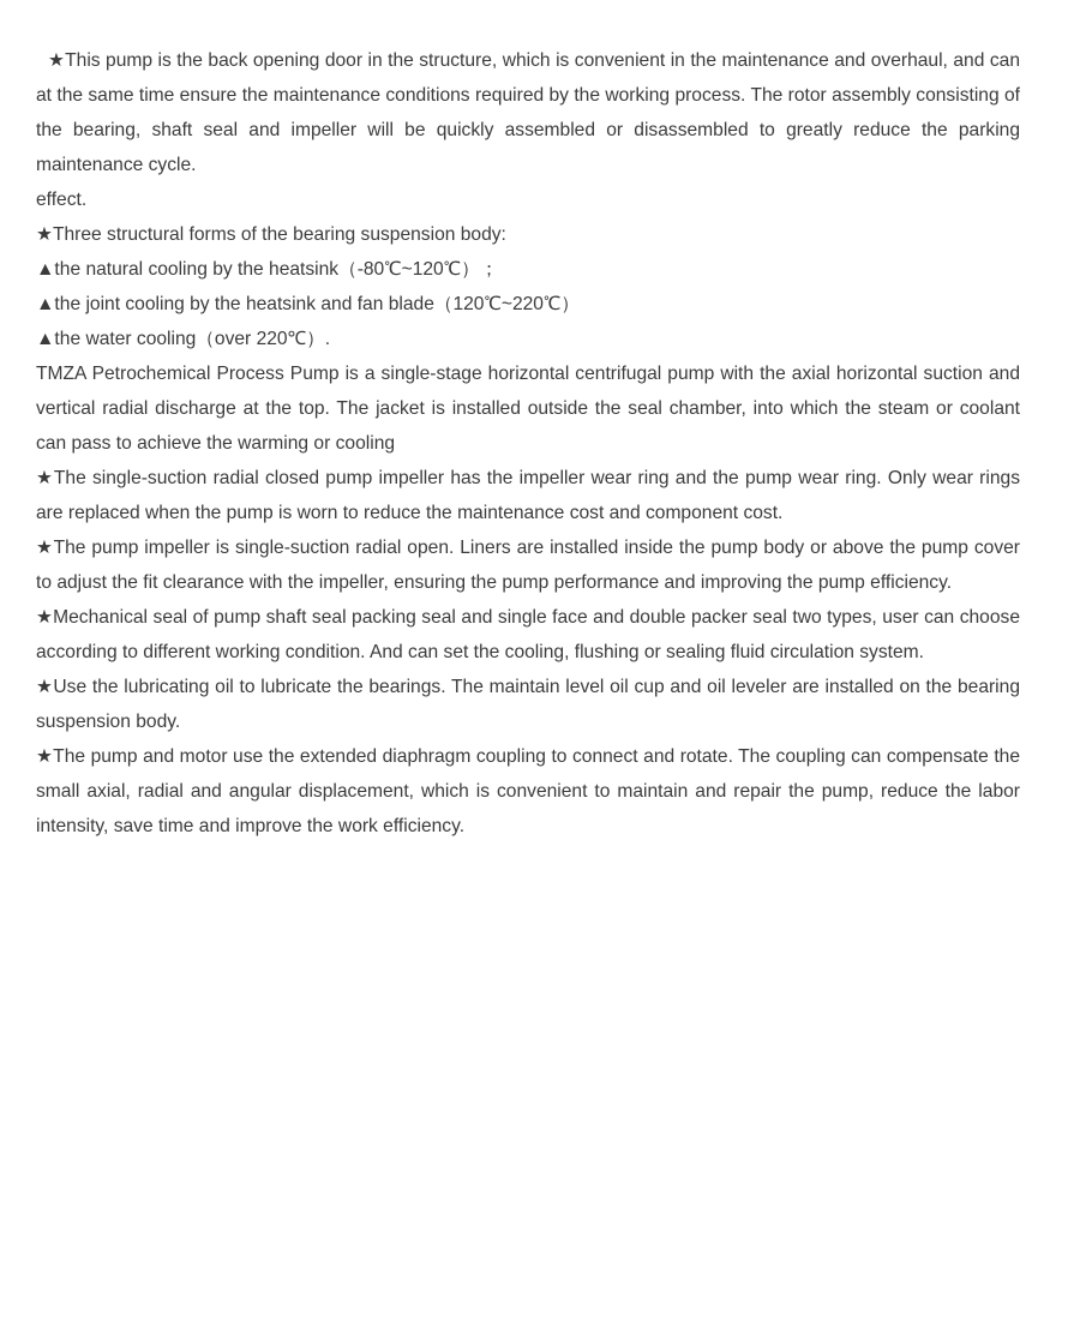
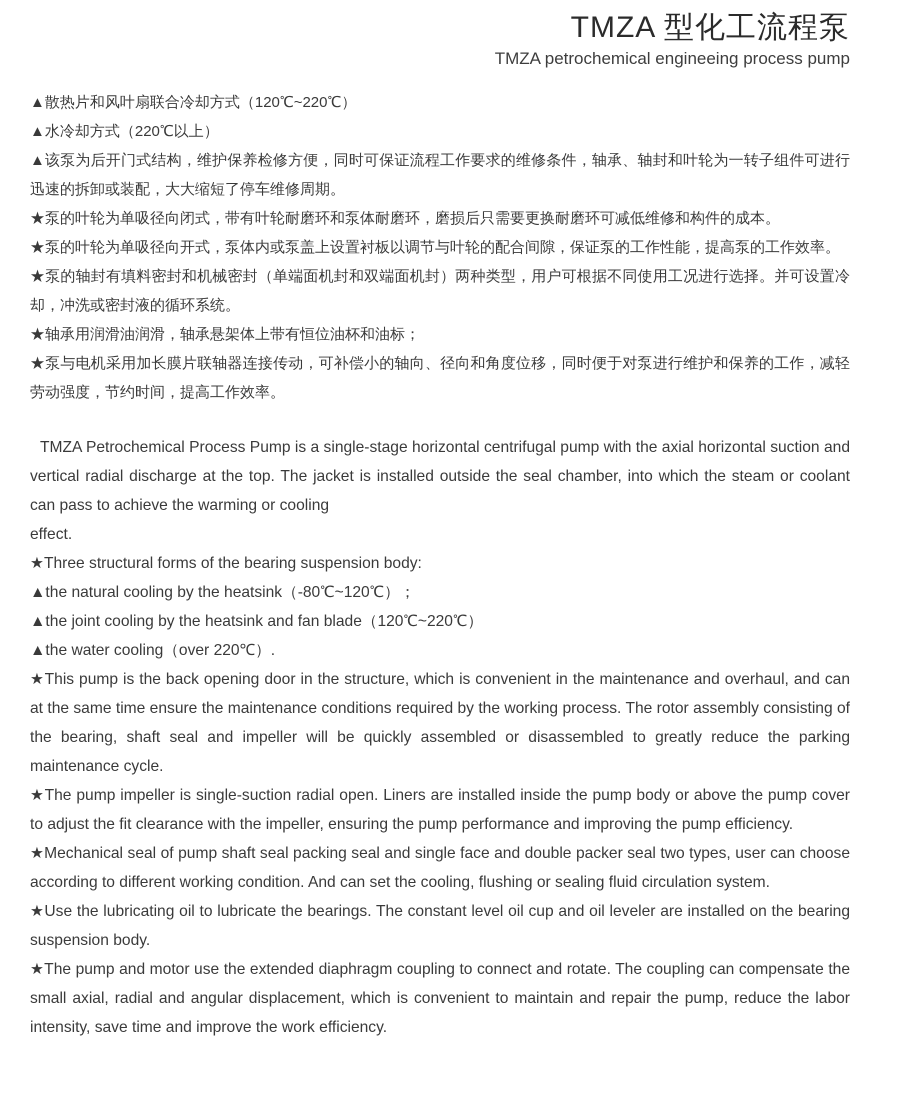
+ TMZA 型化工流程泵
+ TMZA petrochemical engineeing process pump
+ ▲散热片和风叶扇联合冷却方式（120℃~220℃）
+ ▲水冷却方式（220℃以上）
+ ▲该泵为后开门式结构，维护保养检修方便，同时可保证流程工作要求的维修条件，轴承、轴封和叶轮为一转子组件可进行迅速的拆卸或装配，大大缩短了停车维修周期。
+ ★泵的叶轮为单吸径向闭式，带有叶轮耐磨环和泵体耐磨环，磨损后只需要更换耐磨环可减低维修和构件的成本。
+ ★泵的叶轮为单吸径向开式，泵体内或泵盖上设置衬板以调节与叶轮的配合间隙，保证泵的工作性能，提高泵的工作效率。
+ ★泵的轴封有填料密封和机械密封（单端面机封和双端面机封）两种类型，用户可根据不同使用工况进行选择。并可设置冷却，冲洗或密封液的循环系统。
+ ★轴承用润滑油润滑，轴承悬架体上带有恒位油杯和油标；
+ ★泵与电机采用加长膜片联轴器连接传动，可补偿小的轴向、径向和角度位移，同时便于对泵进行维护和保养的工作，减轻劳动强度，节约时间，提高工作效率。
- ★This pump is the back opening door in the structure, which is convenient in the maintenance and overhaul, and can at the same time ensure the maintenance conditions required by the working process. The rotor assembly consisting of the bearing, shaft seal and impeller will be quickly assembled or disassembled to greatly reduce the parking maintenance cycle.
+ TMZA Petrochemical Process Pump is a single-stage horizontal centrifugal pump with the axial horizontal suction and vertical radial discharge at the top. The jacket is installed outside the seal chamber, into which the steam or coolant can pass to achieve the warming or cooling
  effect.
  ★Three structural forms of the bearing suspension body:
  ▲the natural cooling by the heatsink（-80℃~120℃）；
  ▲the joint cooling by the heatsink and fan blade（120℃~220℃）
  ▲the water cooling（over 220℃）.
- TMZA Petrochemical Process Pump is a single-stage horizontal centrifugal pump with the axial horizontal suction and vertical radial discharge at the top. The jacket is installed outside the seal chamber, into which the steam or coolant can pass to achieve the warming or cooling
+ ★This pump is the back opening door in the structure, which is convenient in the maintenance and overhaul, and can at the same time ensure the maintenance conditions required by the working process. The rotor assembly consisting of the bearing, shaft seal and impeller will be quickly assembled or disassembled to greatly reduce the parking maintenance cycle.
- ★The single-suction radial closed pump impeller has the impeller wear ring and the pump wear ring. Only wear rings are replaced when the pump is worn to reduce the maintenance cost and component cost.
  ★The pump impeller is single-suction radial open. Liners are installed inside the pump body or above the pump cover to adjust the fit clearance with the impeller, ensuring the pump performance and improving the pump efficiency.
  ★Mechanical seal of pump shaft seal packing seal and single face and double packer seal two types, user can choose according to different working condition. And can set the cooling, flushing or sealing fluid circulation system.
- ★Use the lubricating oil to lubricate the bearings. The maintain level oil cup and oil leveler are installed on the bearing suspension body.
+ ★Use the lubricating oil to lubricate the bearings. The constant level oil cup and oil leveler are installed on the bearing suspension body.
  ★The pump and motor use the extended diaphragm coupling to connect and rotate. The coupling can compensate the small axial, radial and angular displacement, which is convenient to maintain and repair the pump, reduce the labor intensity, save time and improve the work efficiency.
